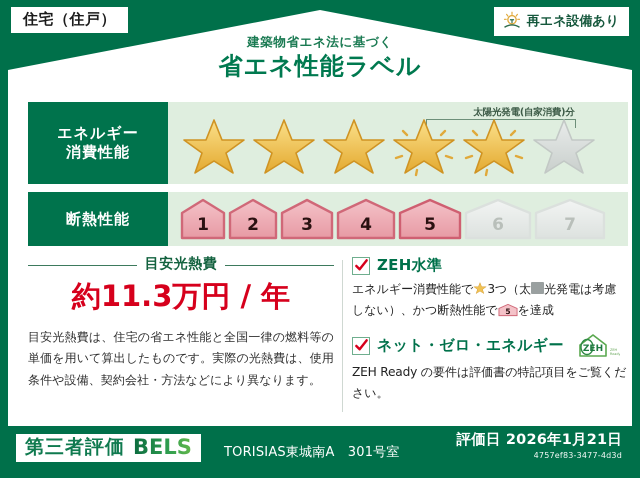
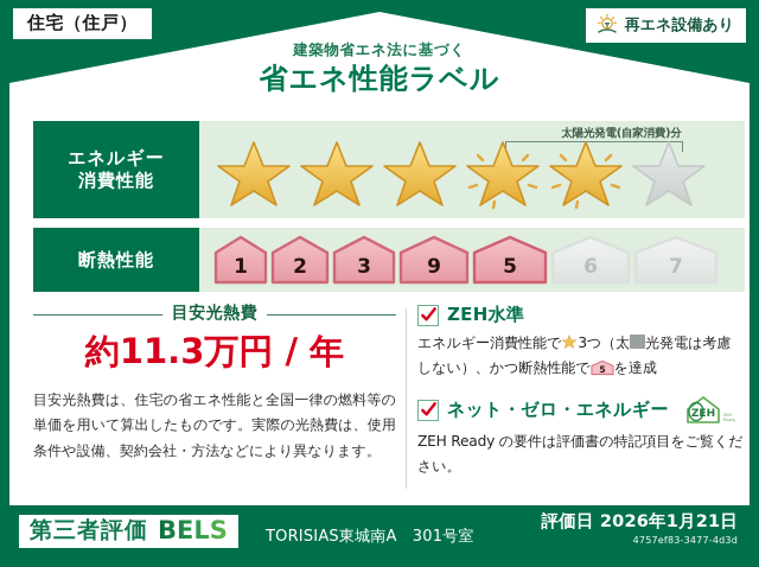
  住宅（住戸）
  再エネ設備あり
  建築物省エネ法に基づく
  省エネ性能ラベル
  エネルギー
  消費性能
  太陽光発電(自家消費)分
  断熱性能
  1
  2
  3
- 4
+ 9
  5
  6
  7
  目安光熱費
  約11.3万円 / 年
  目安光熱費は、住宅の省エネ性能と全国一律の燃料等の単価を用いて算出したものです。実際の光熱費は、使用条件や設備、契約会社・方法などにより異なります。
  ZEH水準
  エネルギー消費性能で 3つ（太 光発電は考慮しない）、かつ断熱性能で
  5
  を達成
  ネット・ゼロ・エネルギー
  ZEH
  ZEH Ready の要件は評価書の特記項目をご覧ください。
  第三者評価
  BELS
  TORISIAS東城南A 301号室
  評価日 2026年1月21日
  4757ef83-3477-4d3d
